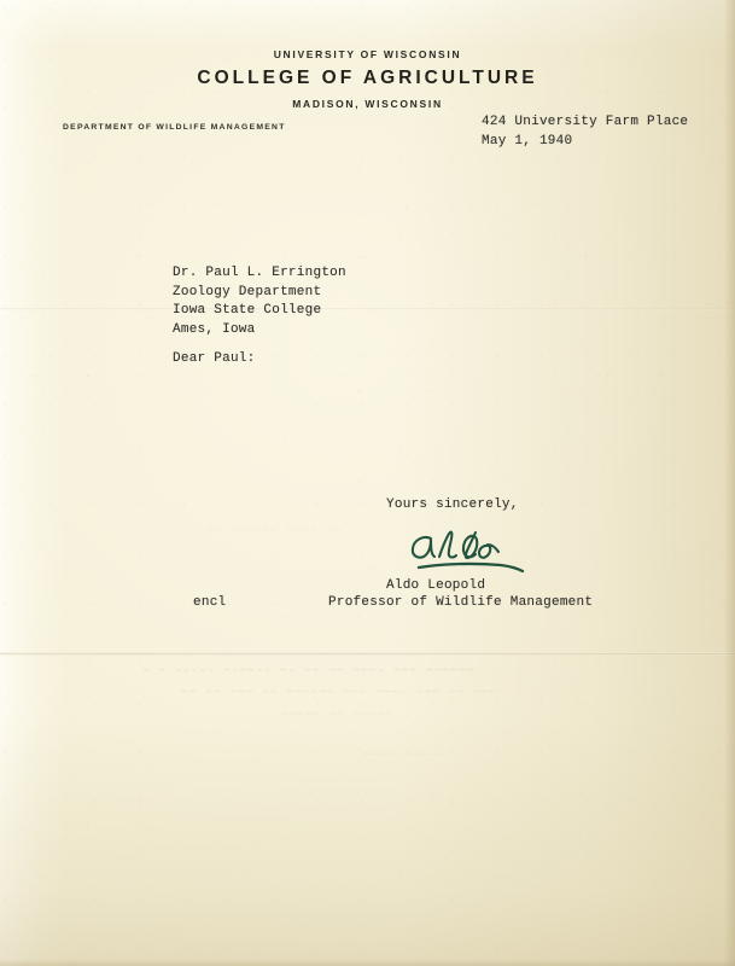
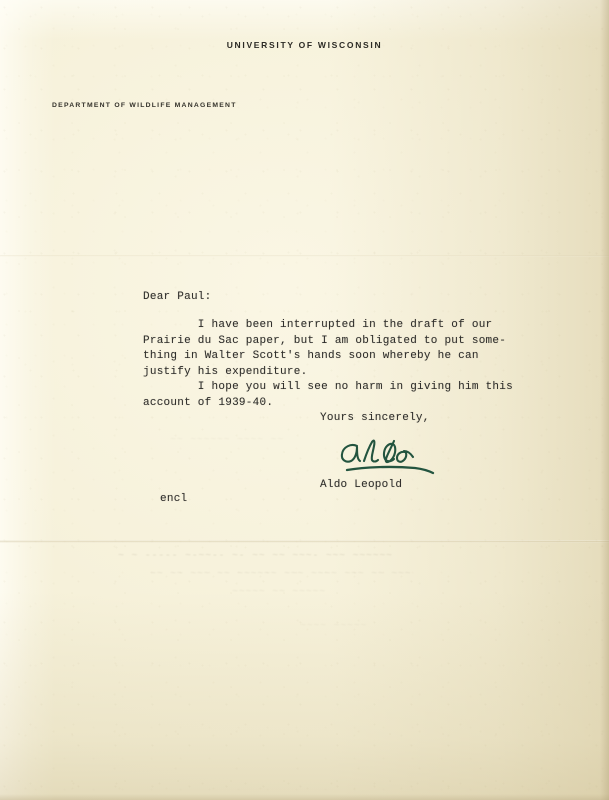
  UNIVERSITY OF WISCONSIN
- COLLEGE OF AGRICULTURE
- MADISON, WISCONSIN
- 424 University Farm Place
- May 1, 1940
- Dr. Paul L. Errington
- Zoology Department
- Iowa State College
- Ames, Iowa
  Dear Paul:
+ I have been interrupted in the draft of our
+ Prairie du Sac paper, but I am obligated to put some-
+ thing in Walter Scott's hands soon whereby he can
+ justify his expenditure.
+ I hope you will see no harm in giving him this
+ account of 1939-40.
  Yours sincerely,
  Aldo Leopold
- Professor of Wildlife Management
  encl
